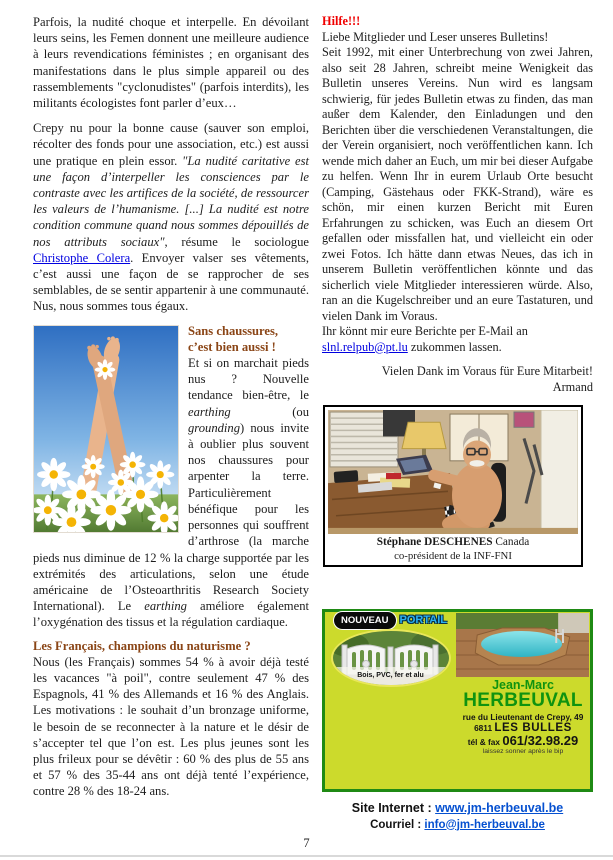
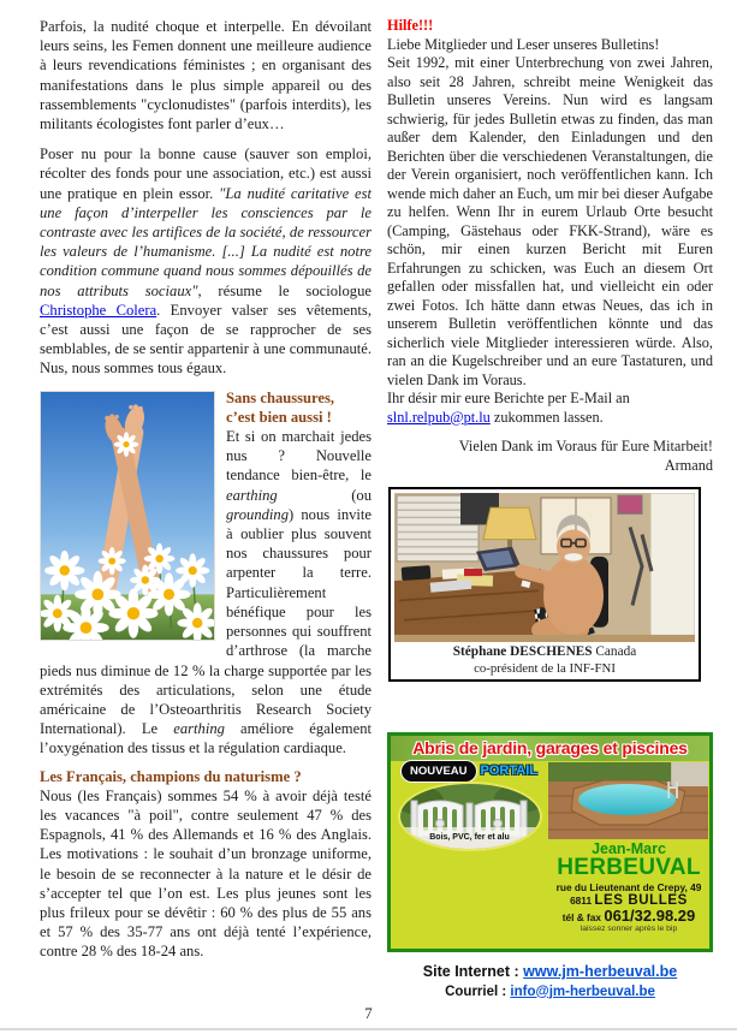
  Parfois, la nudité choque et interpelle. En dévoilant leurs seins, les Femen donnent une meilleure audience à leurs revendications féministes ; en organisant des manifestations dans le plus simple appareil ou des rassemblements "cyclonudistes" (parfois interdits), les militants écologistes font parler d’eux…
- Crepy nu pour la bonne cause (sauver son emploi, récolter des fonds pour une association, etc.) est aussi une pratique en plein essor. "La nudité caritative est une façon d’interpeller les consciences par le contraste avec les artifices de la société, de ressourcer les valeurs de l’humanisme. [...] La nudité est notre condition commune quand nous sommes dépouillés de nos attributs sociaux", résume le sociologue Christophe Colera. Envoyer valser ses vêtements, c’est aussi une façon de se rapprocher de ses semblables, de se sentir appartenir à une communauté. Nus, nous sommes tous égaux.
+ Poser nu pour la bonne cause (sauver son emploi, récolter des fonds pour une association, etc.) est aussi une pratique en plein essor. "La nudité caritative est une façon d’interpeller les consciences par le contraste avec les artifices de la société, de ressourcer les valeurs de l’humanisme. [...] La nudité est notre condition commune quand nous sommes dépouillés de nos attributs sociaux", résume le sociologue Christophe Colera. Envoyer valser ses vêtements, c’est aussi une façon de se rapprocher de ses semblables, de se sentir appartenir à une communauté. Nus, nous sommes tous égaux.
  Sans chaussures,
  c’est bien aussi !
- Et si on marchait pieds nus ? Nouvelle tendance bien-être, le earthing (ou grounding) nous invite à oublier plus souvent nos chaussures pour arpenter la terre. Particulièrement bénéfique pour les personnes qui souffrent d’arthrose (la marche pieds nus diminue de 12 % la charge supportée par les extrémités des articulations, selon une étude américaine de l’Osteoarthritis Research Society International). Le earthing améliore également l’oxygénation des tissus et la régulation cardiaque.
+ Et si on marchait jedes nus ? Nouvelle tendance bien-être, le earthing (ou grounding) nous invite à oublier plus souvent nos chaussures pour arpenter la terre. Particulièrement bénéfique pour les personnes qui souffrent d’arthrose (la marche pieds nus diminue de 12 % la charge supportée par les extrémités des articulations, selon une étude américaine de l’Osteoarthritis Research Society International). Le earthing améliore également l’oxygénation des tissus et la régulation cardiaque.
  Les Français, champions du naturisme ?
- Nous (les Français) sommes 54 % à avoir déjà testé les vacances "à poil", contre seulement 47 % des Espagnols, 41 % des Allemands et 16 % des Anglais. Les motivations : le souhait d’un bronzage uniforme, le besoin de se reconnecter à la nature et le désir de s’accepter tel que l’on est. Les plus jeunes sont les plus frileux pour se dévêtir : 60 % des plus de 55 ans et 57 % des 35-44 ans ont déjà tenté l’expérience, contre 28 % des 18-24 ans.
+ Nous (les Français) sommes 54 % à avoir déjà testé les vacances "à poil", contre seulement 47 % des Espagnols, 41 % des Allemands et 16 % des Anglais. Les motivations : le souhait d’un bronzage uniforme, le besoin de se reconnecter à la nature et le désir de s’accepter tel que l’on est. Les plus jeunes sont les plus frileux pour se dévêtir : 60 % des plus de 55 ans et 57 % des 35-77 ans ont déjà tenté l’expérience, contre 28 % des 18-24 ans.
  Hilfe!!!
  Liebe Mitglieder und Leser unseres Bulletins!
  Seit 1992, mit einer Unterbrechung von zwei Jahren, also seit 28 Jahren, schreibt meine Wenigkeit das Bulletin unseres Vereins. Nun wird es langsam schwierig, für jedes Bulletin etwas zu finden, das man außer dem Kalender, den Einladungen und den Berichten über die verschiedenen Veranstaltungen, die der Verein organisiert, noch veröffentlichen kann. Ich wende mich daher an Euch, um mir bei dieser Aufgabe zu helfen. Wenn Ihr in eurem Urlaub Orte besucht (Camping, Gästehaus oder FKK-Strand), wäre es schön, mir einen kurzen Bericht mit Euren Erfahrungen zu schicken, was Euch an diesem Ort gefallen oder missfallen hat, und vielleicht ein oder zwei Fotos. Ich hätte dann etwas Neues, das ich in unserem Bulletin veröffentlichen könnte und das sicherlich viele Mitglieder interessieren würde. Also, ran an die Kugelschreiber und an eure Tastaturen, und vielen Dank im Voraus.
- Ihr könnt mir eure Berichte per E-Mail an
+ Ihr désir mir eure Berichte per E-Mail an
  slnl.relpub@pt.lu zukommen lassen.
  Vielen Dank im Voraus für Eure Mitarbeit!
  Armand
  Stéphane DESCHENES Canada
  co-président de la INF-FNI
+ Abris de jardin, garages et piscines
  NOUVEAU
  PORTAIL
  Jean-Marc
  HERBEUVAL
  rue du Lieutenant de Crepy, 49
  6811 LES BULLES
  tél & fax 061/32.98.29
  Site Internet : www.jm-herbeuval.be
  Courriel : info@jm-herbeuval.be
  7
